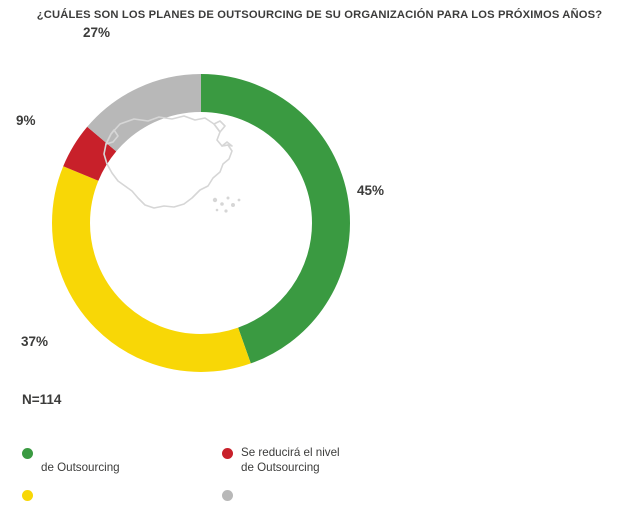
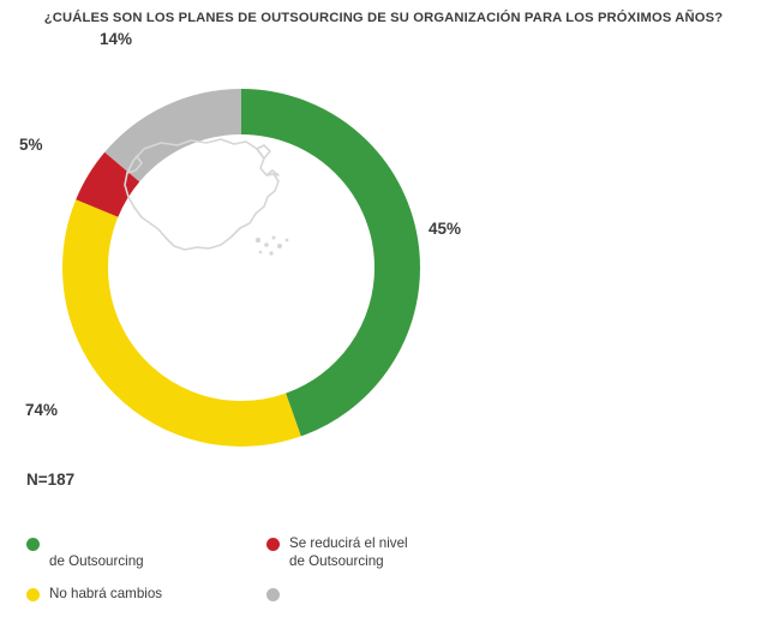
  ¿CUÁLES SON LOS PLANES DE OUTSOURCING DE SU ORGANIZACIÓN PARA LOS PRÓXIMOS AÑOS?
- 27%
+ 14%
- 9%
+ 5%
  45%
- 37%
+ 74%
- N=114
+ N=187
  de Outsourcing
  Se reducirá el nivel
  de Outsourcing
+ No habrá cambios
